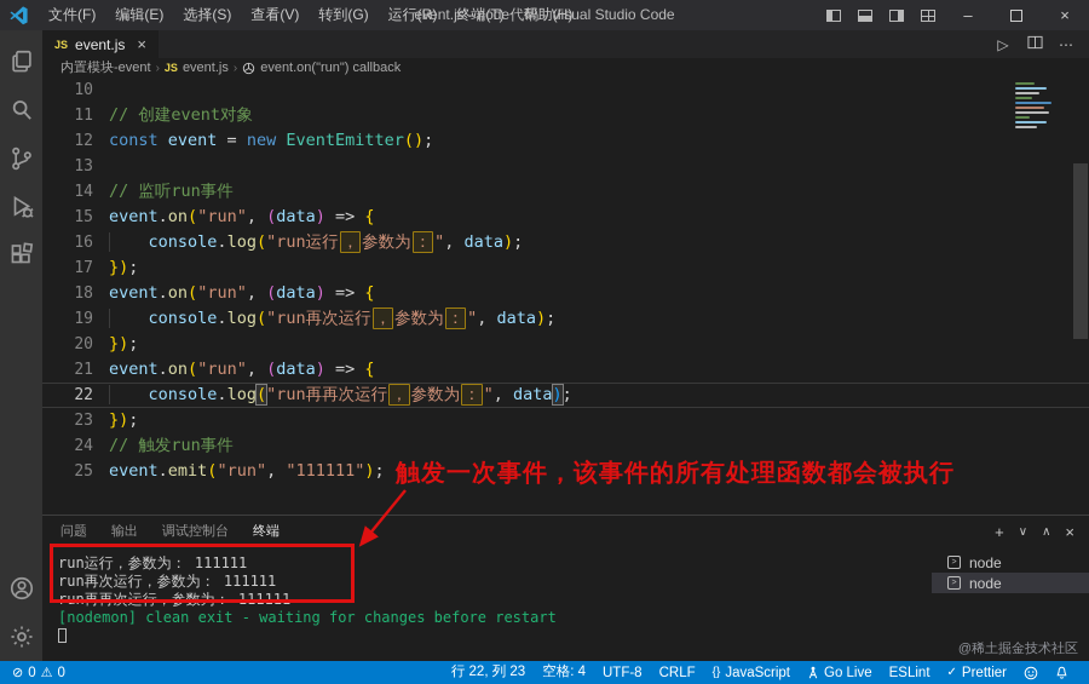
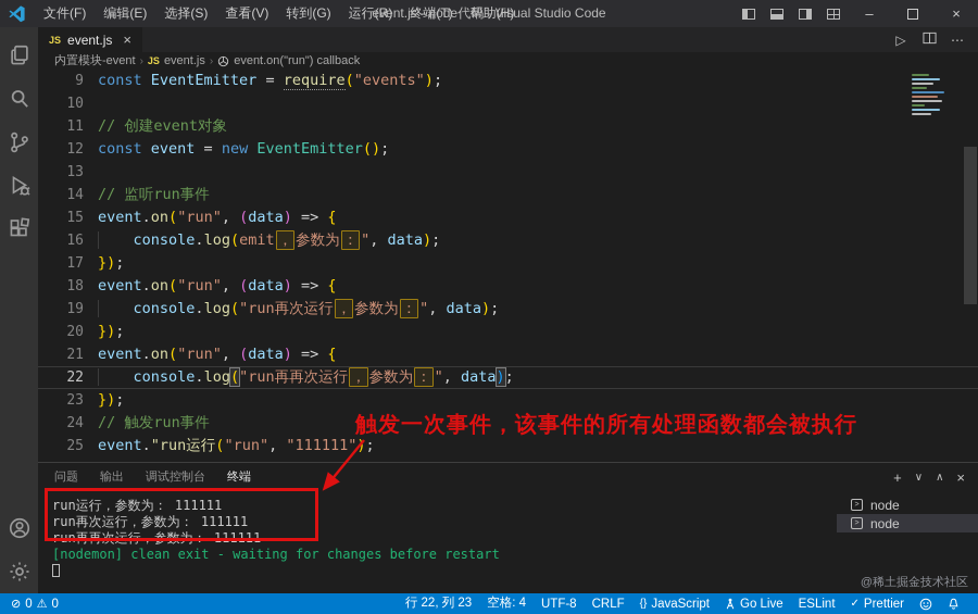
  文件(F)
  编辑(E)
  选择(S)
  查看(V)
  转到(G)
  运行(R)
  终端(T)
  帮助(H)
  event.js - node代码 - Visual Studio Code
  –
  ×
  JS
  event.js
  ×
  ▷
  ⋯
  内置模块-event
  ›
  JS
  event.js
  ›
  event.on("run") callback
+ 9
+ const EventEmitter = require("events");
  10
  11
  // 创建event对象
  12
  const event = new EventEmitter();
  13
  14
  // 监听run事件
  15
  event.on("run", (data) => {
  16
- console.log("run运行 ， 参数为 ： ", data);
+ console.log(emit ， 参数为 ： ", data);
  17
  });
  18
  event.on("run", (data) => {
  19
  console.log("run再次运行 ， 参数为 ： ", data);
  20
  });
  21
  event.on("run", (data) => {
  22
  console.log("run再再次运行 ， 参数为 ： ", data);
  23
  });
  24
  // 触发run事件
  25
- event.emit("run", "111111");
+ event."run运行("run", "111111" ;
  问题
  输出
  调试控制台
  终端
  +
  ∨
  ∧
  ×
  run运行，参数为： 111111
  run再次运行，参数为： 111111
  run再再次运行，参数为： 111111
  [nodemon] clean exit - waiting for changes before restart
  node
  node
  ⊘
  0
  ⚠
  0
  行 22, 列 23
  空格: 4
  UTF-8
  CRLF
  {}
  JavaScript
  Go Live
  ESLint
  ✓
  Prettier
  触发一次事件，该事件的所有处理函数都会被执行
  @稀土掘金技术社区
